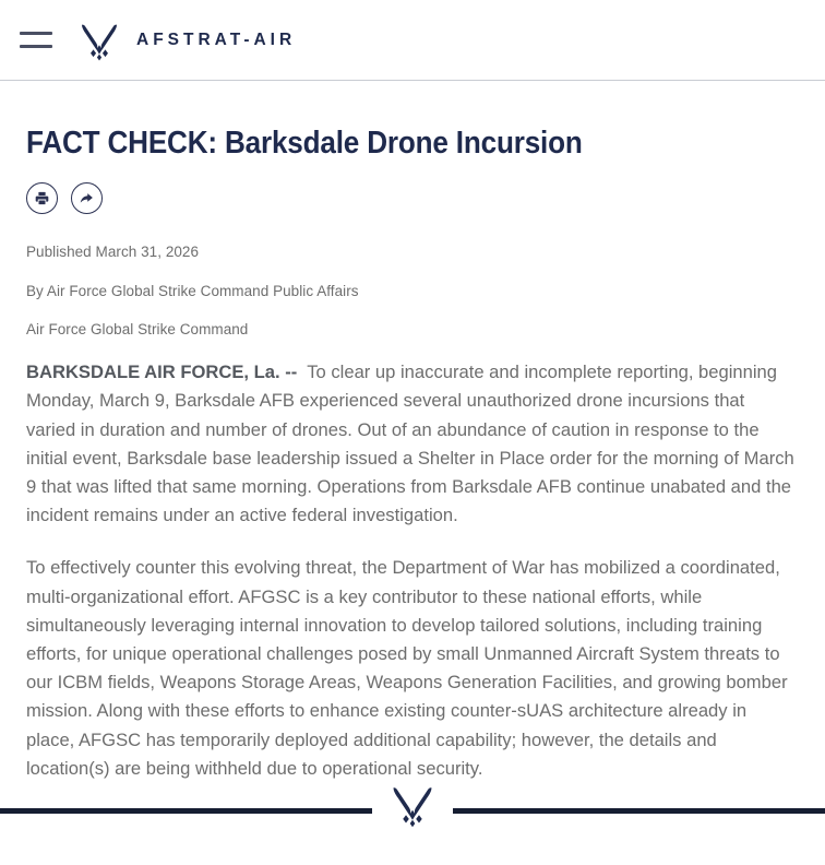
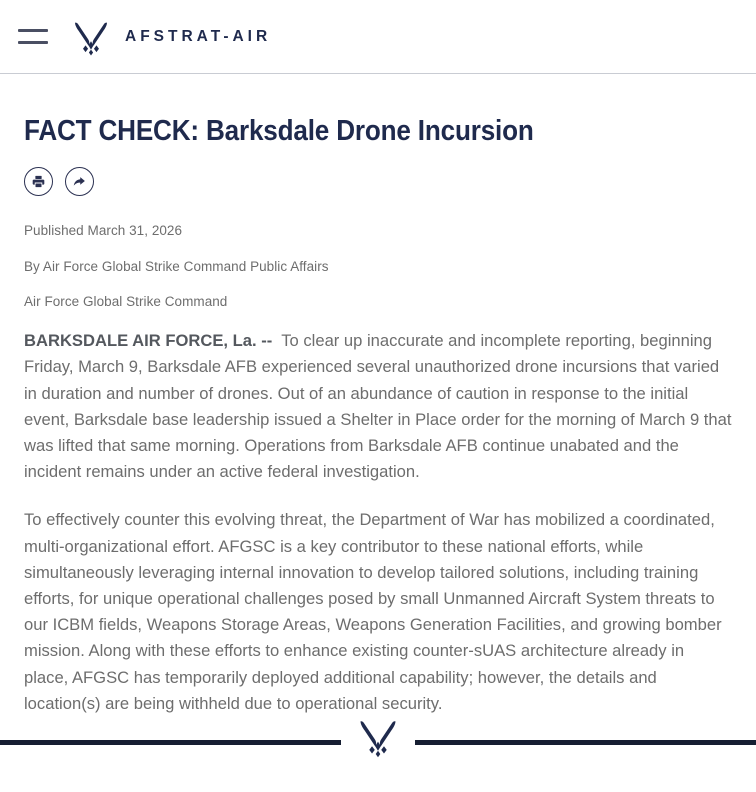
  AFSTRAT-AIR
  FACT CHECK: Barksdale Drone Incursion
  Published March 31, 2026
  By Air Force Global Strike Command Public Affairs
  Air Force Global Strike Command
- BARKSDALE AIR FORCE, La. -- To clear up inaccurate and incomplete reporting, beginning Monday, March 9, Barksdale AFB experienced several unauthorized drone incursions that varied in duration and number of drones. Out of an abundance of caution in response to the initial event, Barksdale base leadership issued a Shelter in Place order for the morning of March 9 that was lifted that same morning. Operations from Barksdale AFB continue unabated and the incident remains under an active federal investigation.
+ BARKSDALE AIR FORCE, La. -- To clear up inaccurate and incomplete reporting, beginning Friday, March 9, Barksdale AFB experienced several unauthorized drone incursions that varied in duration and number of drones. Out of an abundance of caution in response to the initial event, Barksdale base leadership issued a Shelter in Place order for the morning of March 9 that was lifted that same morning. Operations from Barksdale AFB continue unabated and the incident remains under an active federal investigation.
  To effectively counter this evolving threat, the Department of War has mobilized a coordinated, multi-organizational effort. AFGSC is a key contributor to these national efforts, while simultaneously leveraging internal innovation to develop tailored solutions, including training efforts, for unique operational challenges posed by small Unmanned Aircraft System threats to our ICBM fields, Weapons Storage Areas, Weapons Generation Facilities, and growing bomber mission. Along with these efforts to enhance existing counter-sUAS architecture already in place, AFGSC has temporarily deployed additional capability; however, the details and location(s) are being withheld due to operational security.
